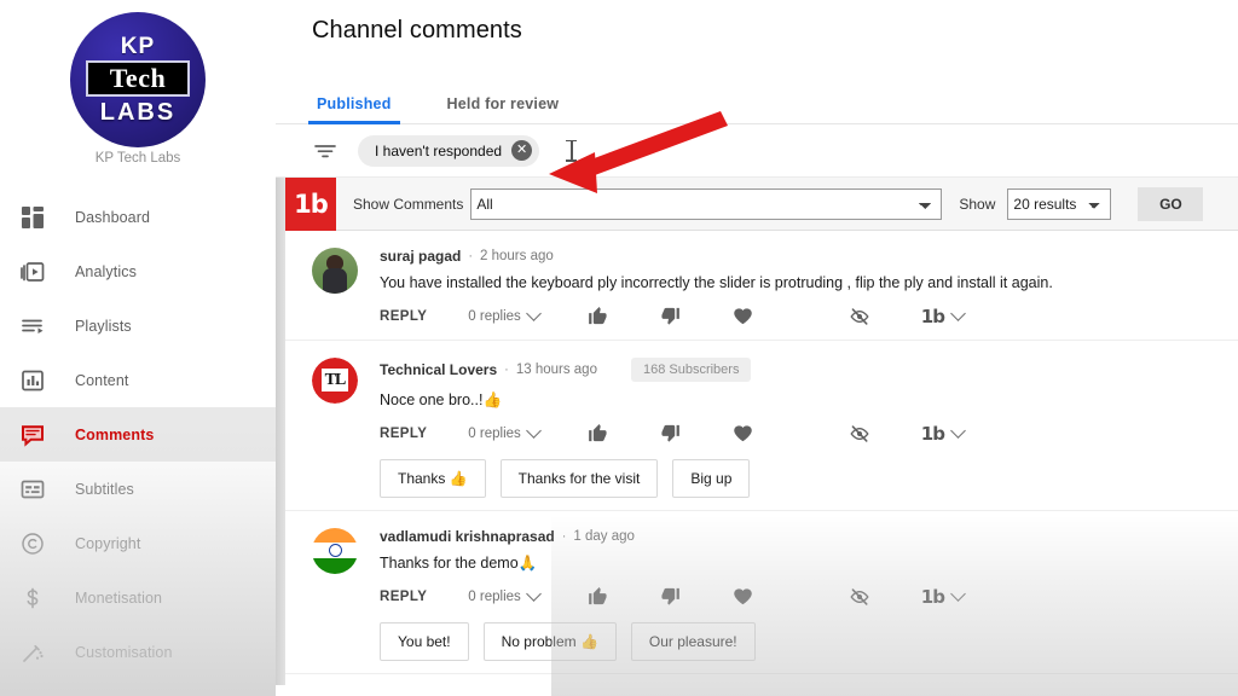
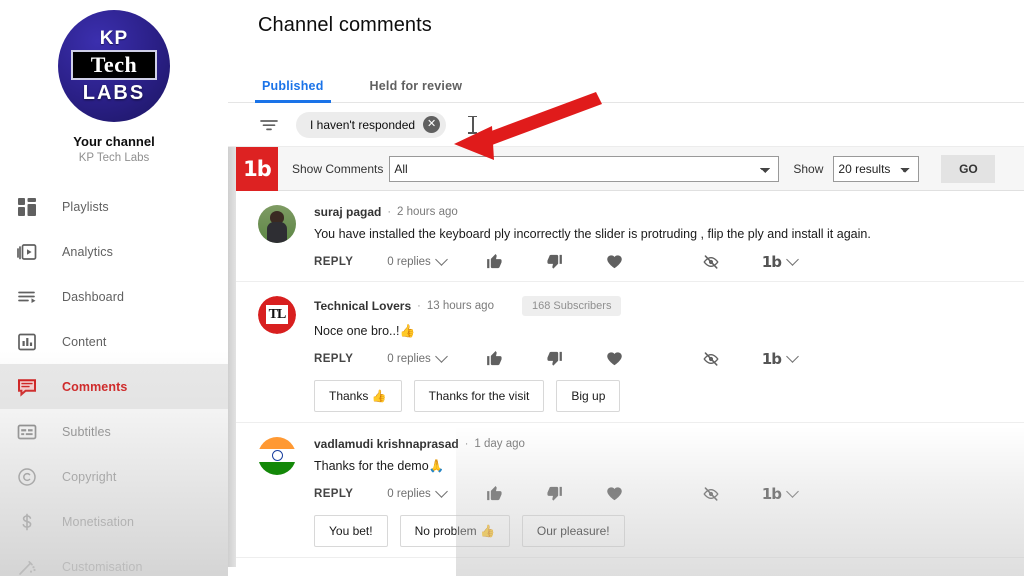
  KP
  Tech
  LABS
+ Your channel
  KP Tech Labs
- Dashboard
+ Playlists
  Analytics
- Playlists
+ Dashboard
  Content
  Channel comments
  Published
  Held for review
  I haven't responded
  ✕
  1b
  Show Comments
  All
  Show
  20 results
  GO
  suraj pagad
  ·
  2 hours ago
  You have installed the keyboard ply incorrectly the slider is protruding , flip the ply and install it again.
  REPLY
  0 replies
  1b
  TL
  Technical Lovers
  ·
  13 hours ago
  168 Subscribers
  Noce one bro..!👍
  REPLY
  0 replies
  1b
  Thanks 👍
  Thanks for the visit
  Big up
  vadlamudi krishnaprasa
  Thanks for the demo🙏
  REPLY
  0 replies
  You bet!
